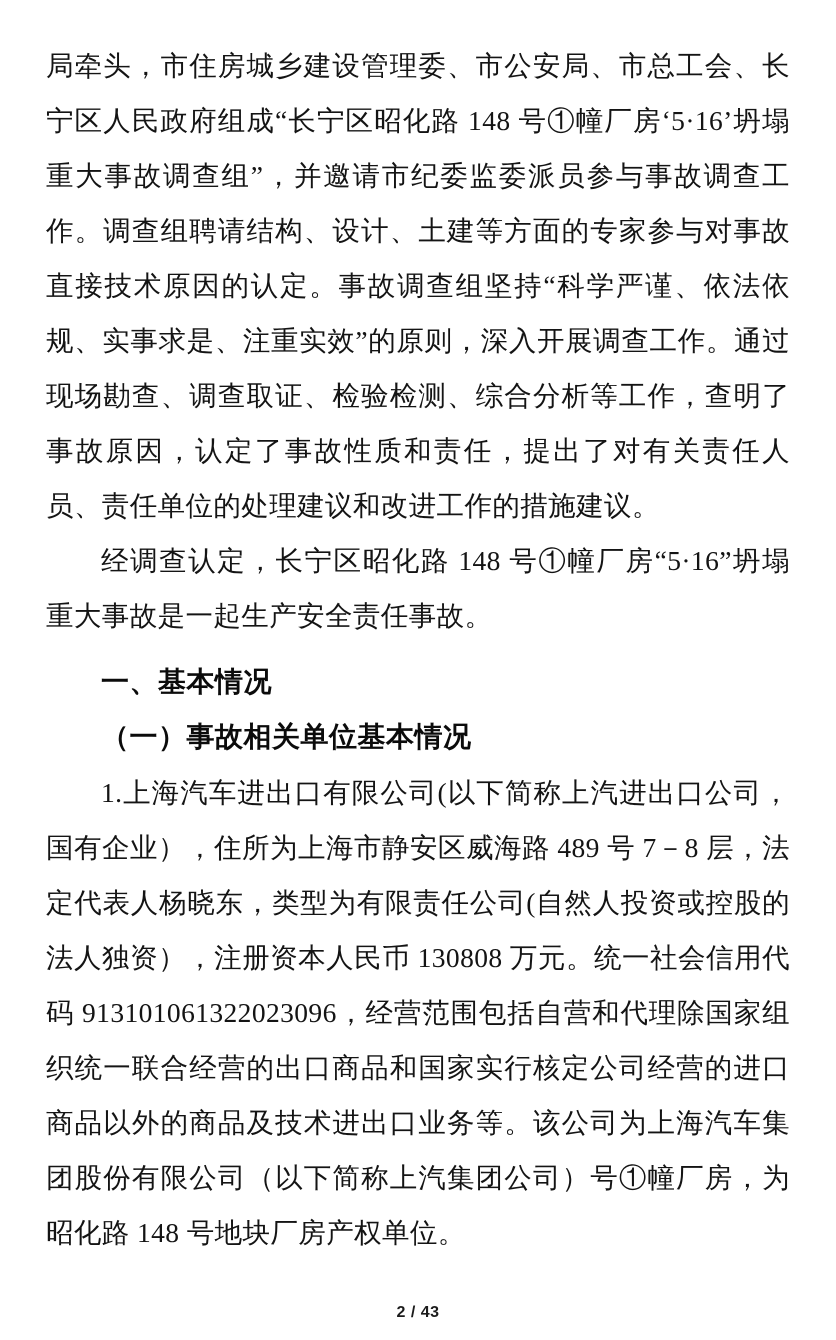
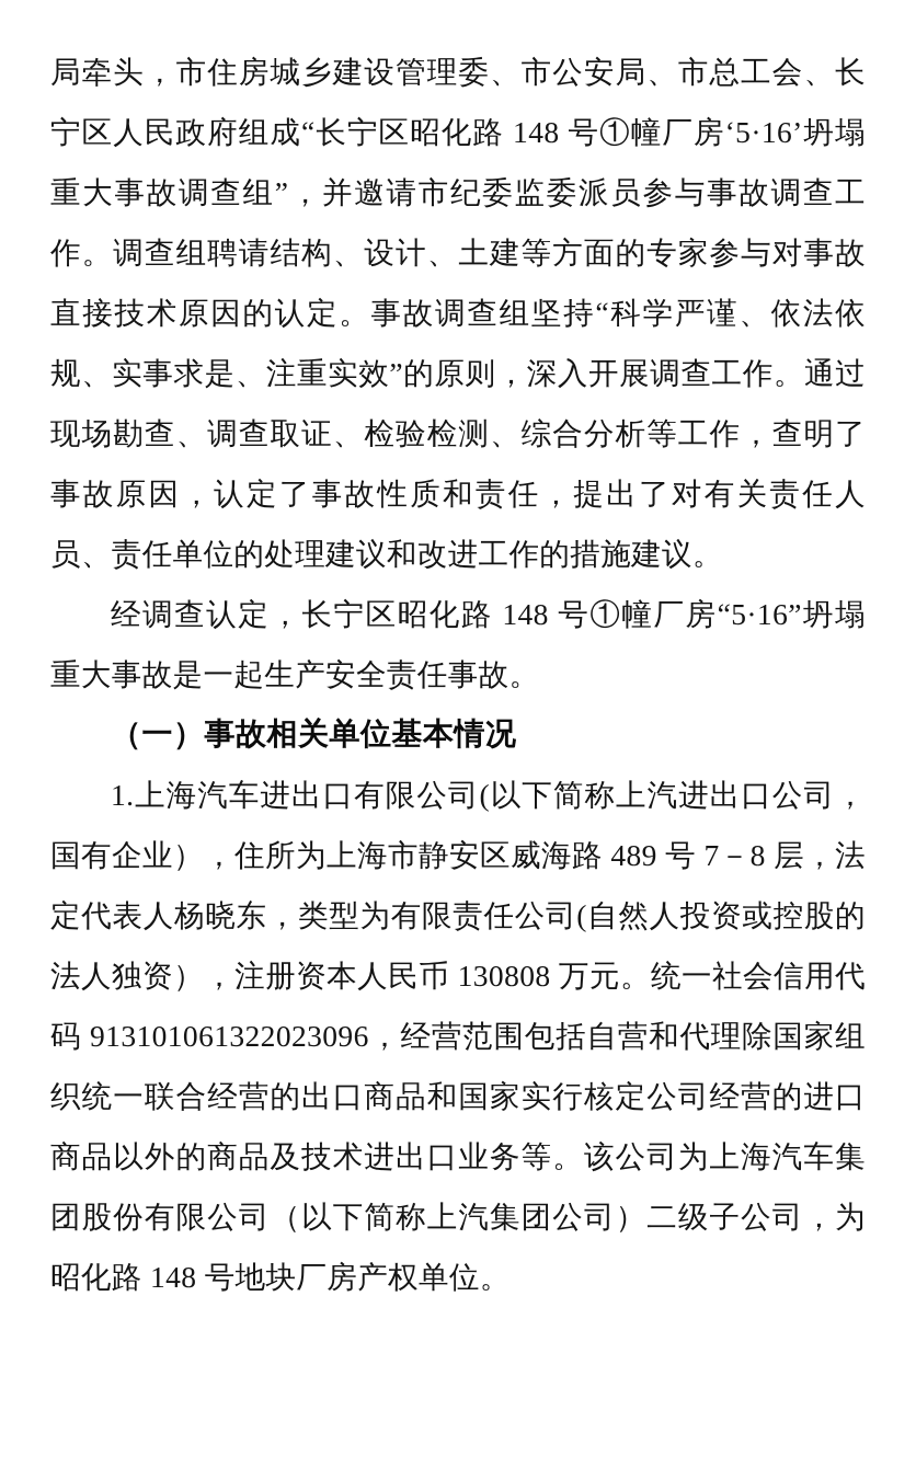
  局牵头，市住房城乡建设管理委、市公安局、市总工会、长宁区人民政府组成“长宁区昭化路 148 号①幢厂房‘5·16’坍塌重大事故调查组”，并邀请市纪委监委派员参与事故调查工作。调查组聘请结构、设计、土建等方面的专家参与对事故直接技术原因的认定。事故调查组坚持“科学严谨、依法依规、实事求是、注重实效”的原则，深入开展调查工作。通过现场勘查、调查取证、检验检测、综合分析等工作，查明了事故原因，认定了事故性质和责任，提出了对有关责任人员、责任单位的处理建议和改进工作的措施建议。
  经调查认定，长宁区昭化路 148 号①幢厂房“5·16”坍塌重大事故是一起生产安全责任事故。
- 一、基本情况
  （一）事故相关单位基本情况
- 1.上海汽车进出口有限公司(以下简称上汽进出口公司，国有企业），住所为上海市静安区威海路 489 号 7－8 层，法定代表人杨晓东，类型为有限责任公司(自然人投资或控股的法人独资），注册资本人民币 130808 万元。统一社会信用代码 913101061322023096，经营范围包括自营和代理除国家组织统一联合经营的出口商品和国家实行核定公司经营的进口商品以外的商品及技术进出口业务等。该公司为上海汽车集团股份有限公司（以下简称上汽集团公司）号①幢厂房，为昭化路 148 号地块厂房产权单位。
+ 1.上海汽车进出口有限公司(以下简称上汽进出口公司，国有企业），住所为上海市静安区威海路 489 号 7－8 层，法定代表人杨晓东，类型为有限责任公司(自然人投资或控股的法人独资），注册资本人民币 130808 万元。统一社会信用代码 913101061322023096，经营范围包括自营和代理除国家组织统一联合经营的出口商品和国家实行核定公司经营的进口商品以外的商品及技术进出口业务等。该公司为上海汽车集团股份有限公司（以下简称上汽集团公司）二级子公司，为昭化路 148 号地块厂房产权单位。
- 2 / 43
